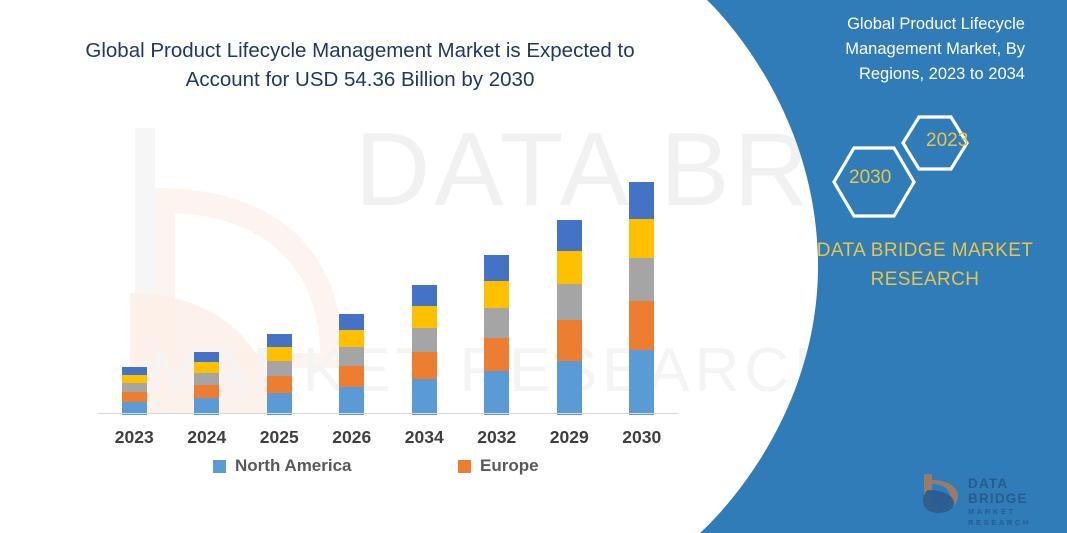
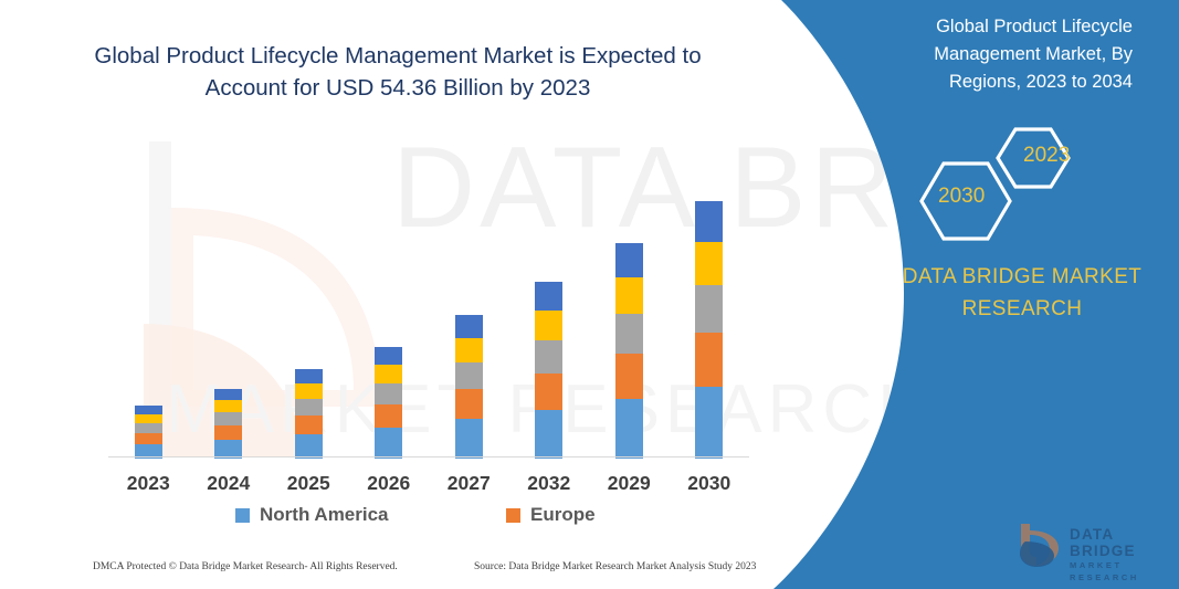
- Global Product Lifecycle Management Market is Expected to Account for USD 54.36 Billion by 2030
+ Global Product Lifecycle Management Market is Expected to Account for USD 54.36 Billion by 2023
  2023
  2024
  2025
  2026
- 2034
+ 2027
  2032
  2029
  2030
  North America
  Europe
+ DMCA Protected © Data Bridge Market Research- All Rights Reserved.
+ Source: Data Bridge Market Research Market Analysis Study 2023
  Global Product Lifecycle Management Market, By Regions, 2023 to 2034
  2030
  2023
  DATA BRIDGE MARKET
  RESEARCH
  DATA BRIDGE
  MARKET RESEARCH
